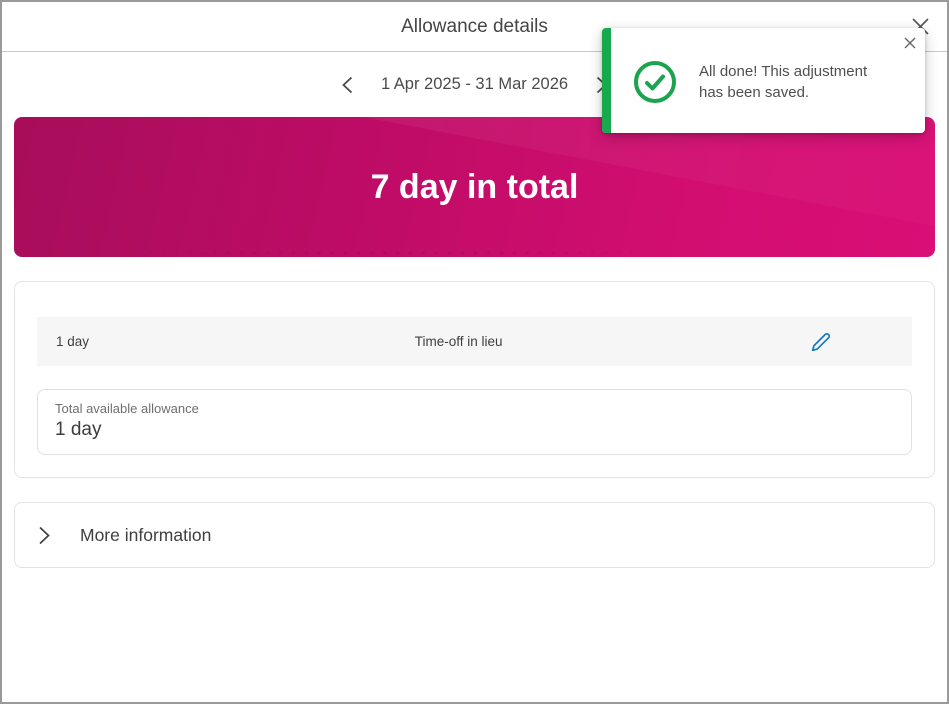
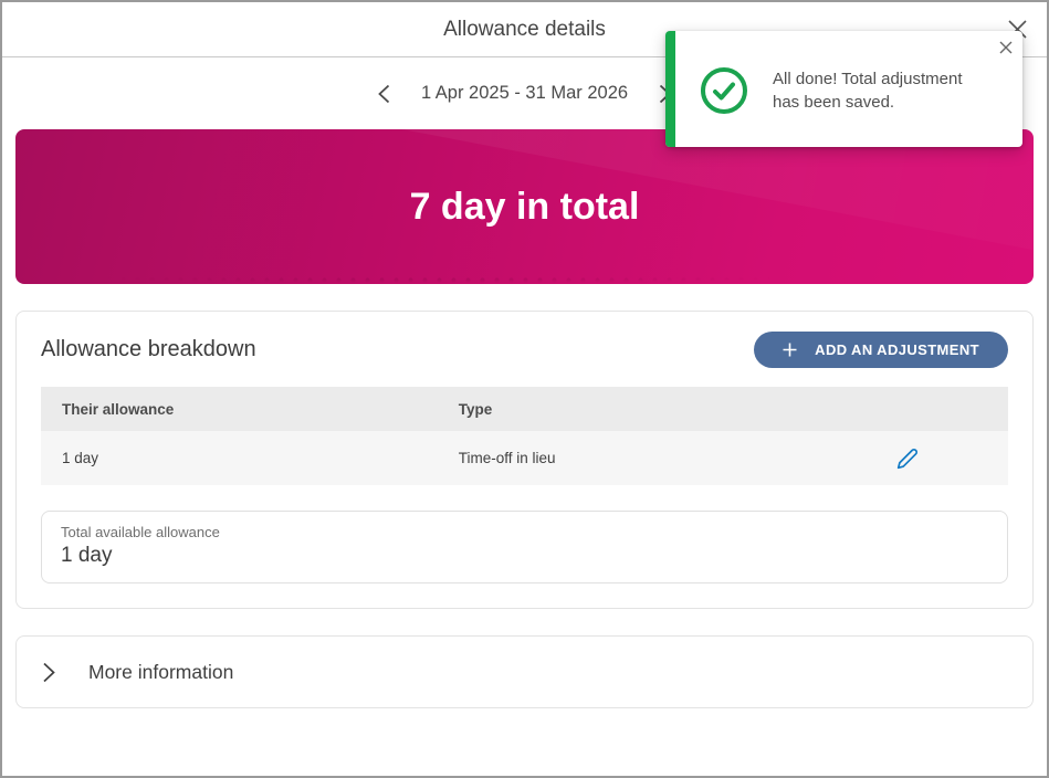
  Allowance details
  1 Apr 2025 - 31 Mar 2026
  7 day in total
+ Allowance breakdown
+ ADD AN ADJUSTMENT
+ Their allowance
+ Type
  1 day
  Time-off in lieu
  Total available allowance
  1 day
  More information
- All done! This adjustment has been saved.
+ All done! Total adjustment has been saved.
